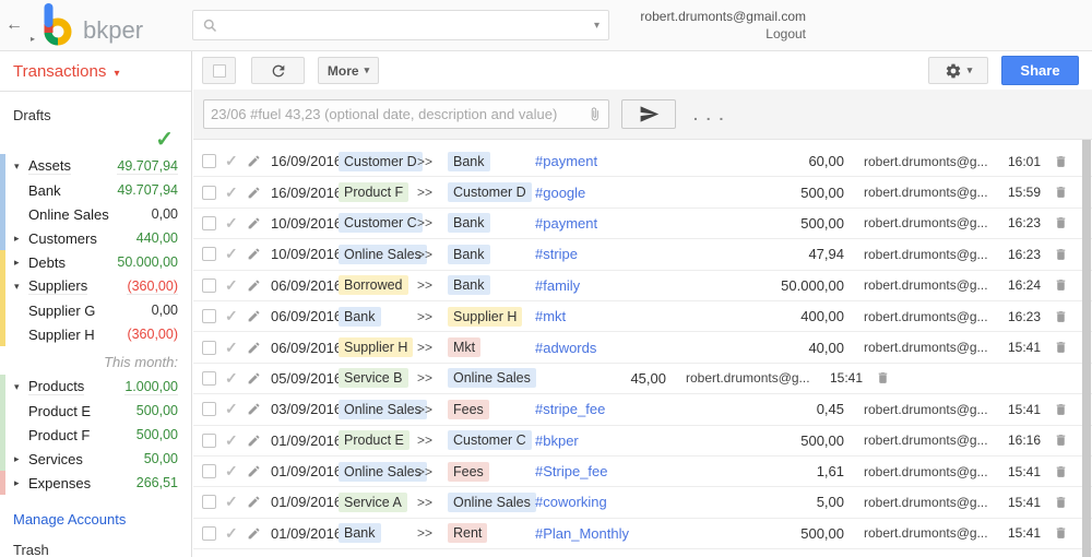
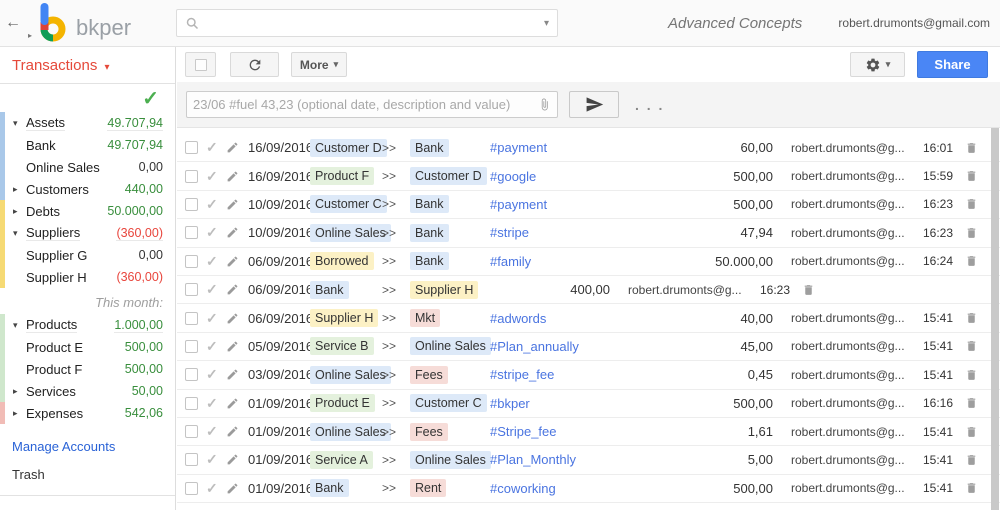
  ←
  ▸
  bkper
  ▾
+ Advanced Concepts
  robert.drumonts@gmail.com
- Logout
  Transactions ▾
- Drafts
  ✓
  ▾
  Assets
  49.707,94
  Bank
  49.707,94
  Online Sales
  0,00
  ▸
  Customers
  440,00
  ▸
  Debts
  50.000,00
  ▾
  Suppliers
  (360,00)
  Supplier G
  0,00
  Supplier H
  (360,00)
  This month:
  ▾
  Products
  1.000,00
  Product E
  500,00
  Product F
  500,00
  ▸
  Services
  50,00
  ▸
  Expenses
- 266,51
+ 542,06
  Manage Accounts
  Trash
  More
  ▾
  ▾
  Share
  23/06 #fuel 43,23 (optional date, description and value)
  . . .
  ✓
  16/09/201
  Customer D
  >>
  Bank
  #payment
  60,00
  robert.drumonts@g...
  16:01
  ✓
  16/09/201
  Product F
  >>
  Customer D
  #google
  500,00
  robert.drumonts@g...
  15:59
  ✓
  10/09/201
  Customer C
  >>
  Bank
  #payment
  500,00
  robert.drumonts@g...
  16:23
  ✓
  10/09/201
  Online Sales
  >>
  Bank
  #stripe
  47,94
  robert.drumonts@g...
  16:23
  ✓
  06/09/201
  Borrowed
  >>
  Bank
  #family
  50.000,00
  robert.drumonts@g...
  16:24
  ✓
  06/09/201
  Bank
  >>
  Supplier H
- #mkt
  400,00
  robert.drumonts@g...
  16:23
  ✓
  06/09/201
  Supplier H
  >>
  Mkt
  #adwords
  40,00
  robert.drumonts@g...
  15:41
  ✓
  05/09/201
  Service B
  >>
  Online Sales
+ #Plan_annually
  45,00
  robert.drumonts@g...
  15:41
  ✓
  03/09/201
  Online Sales
  >>
  Fees
  #stripe_fee
  0,45
  robert.drumonts@g...
  15:41
  ✓
  01/09/201
  Product E
  >>
  Customer C
  #bkper
  500,00
  robert.drumonts@g...
  16:16
  ✓
  01/09/201
  Online Sales
  >>
  Fees
  #Stripe_fee
  1,61
  robert.drumonts@g...
  15:41
  ✓
  01/09/201
  Service A
  >>
  Online Sales
- #coworking
+ #Plan_Monthly
  5,00
  robert.drumonts@g...
  15:41
  ✓
  01/09/201
  Bank
  >>
  Rent
- #Plan_Monthly
+ #coworking
  500,00
  robert.drumonts@g...
  15:41
